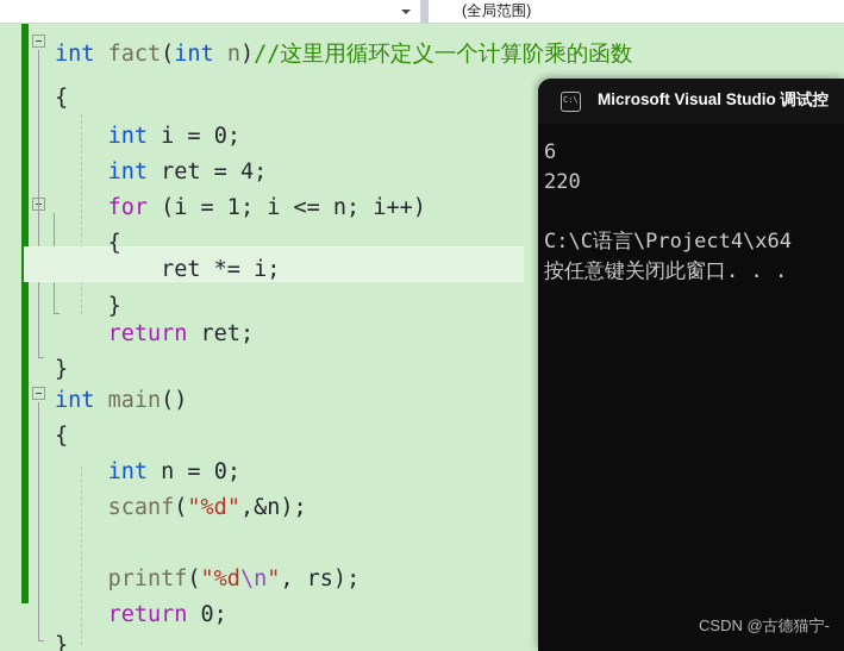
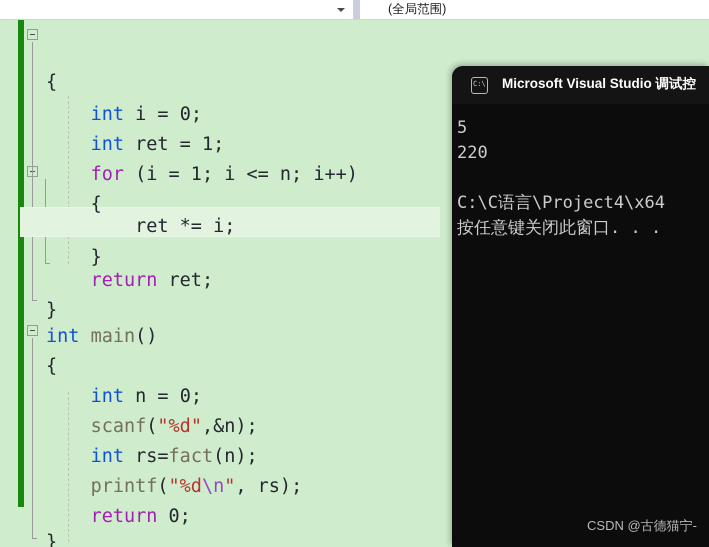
  (全局范围)
- int fact(int n)//这里用循环定义一个计算阶乘的函数
  {
  int i = 0;
- int ret = 4;
+ int ret = 1;
  for (i = 1; i <= n; i++)
  {
  ret *= i;
  }
  return ret;
  }
  int main()
  {
  int n = 0;
  scanf("%d",&n);
+ int rs=fact(n);
  printf("%d\n", rs);
  return 0;
  }
  Microsoft Visual Studio 调试控
- 6
+ 5
  220
  C:\C语言\Project4\x64
  按任意键关闭此窗口. . .
  CSDN @古德猫宁-
